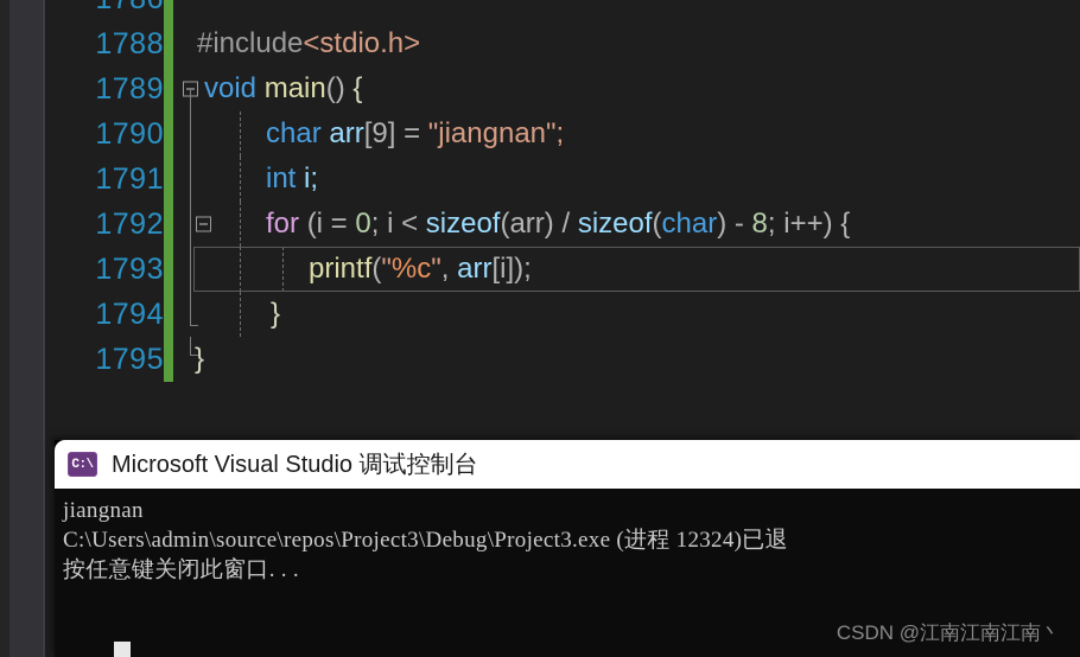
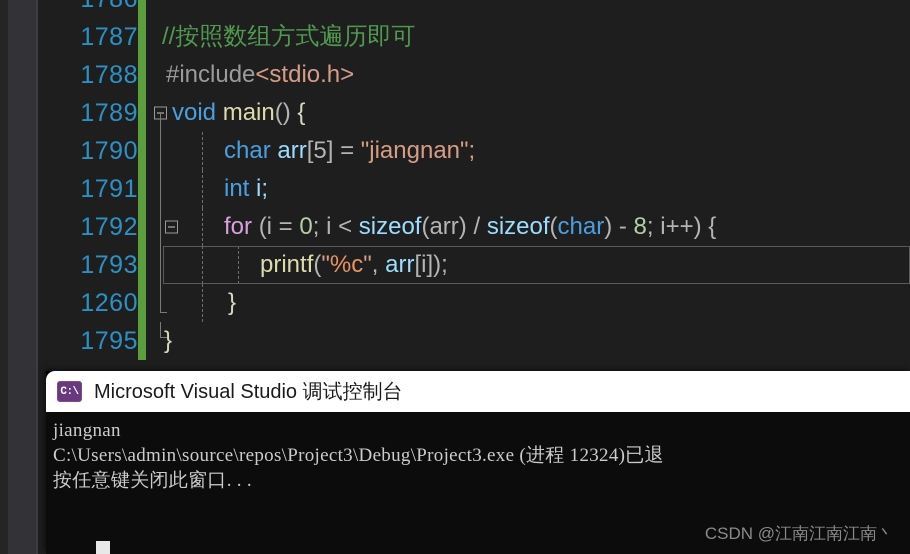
+ 1787
+ //按照数组方式遍历即可
  1788
  #include<stdio.h>
  1789
  void main() {
  1790
- char arr[9] = "jiangnan";
+ char arr[5] = "jiangnan";
  1791
  int i;
  1792
  for (i = 0; i < sizeof(arr) / sizeof(char) - 8; i++) {
  1793
  printf("%c", arr[i]);
- 1794
+ 1260
  }
  1795
  }
  C:\
  Microsoft Visual Studio 调试控制台
  jiangnan
  C:\Users\admin\source\repos\Project3\Debug\Project3.exe (进程 12324)已退
  按任意键关闭此窗口. . .
  CSDN @江南江南江南丶
